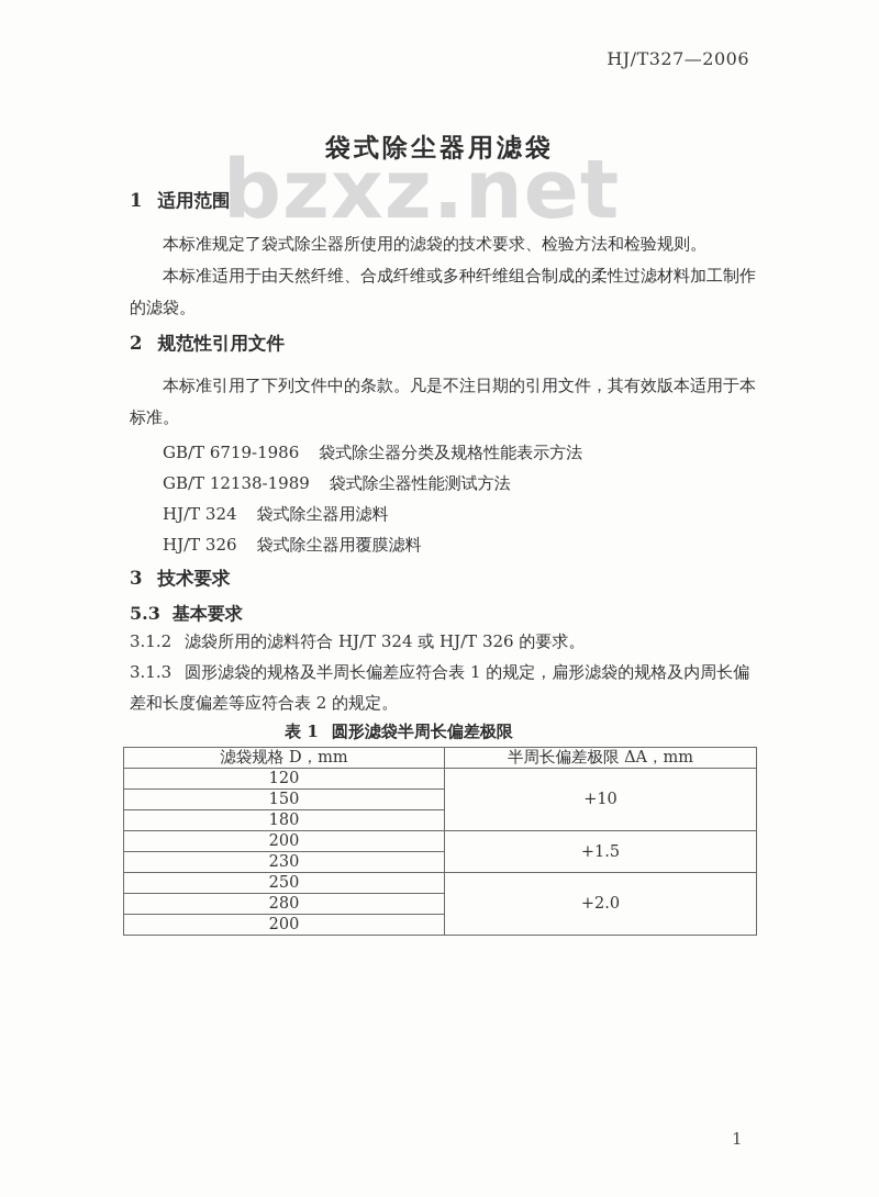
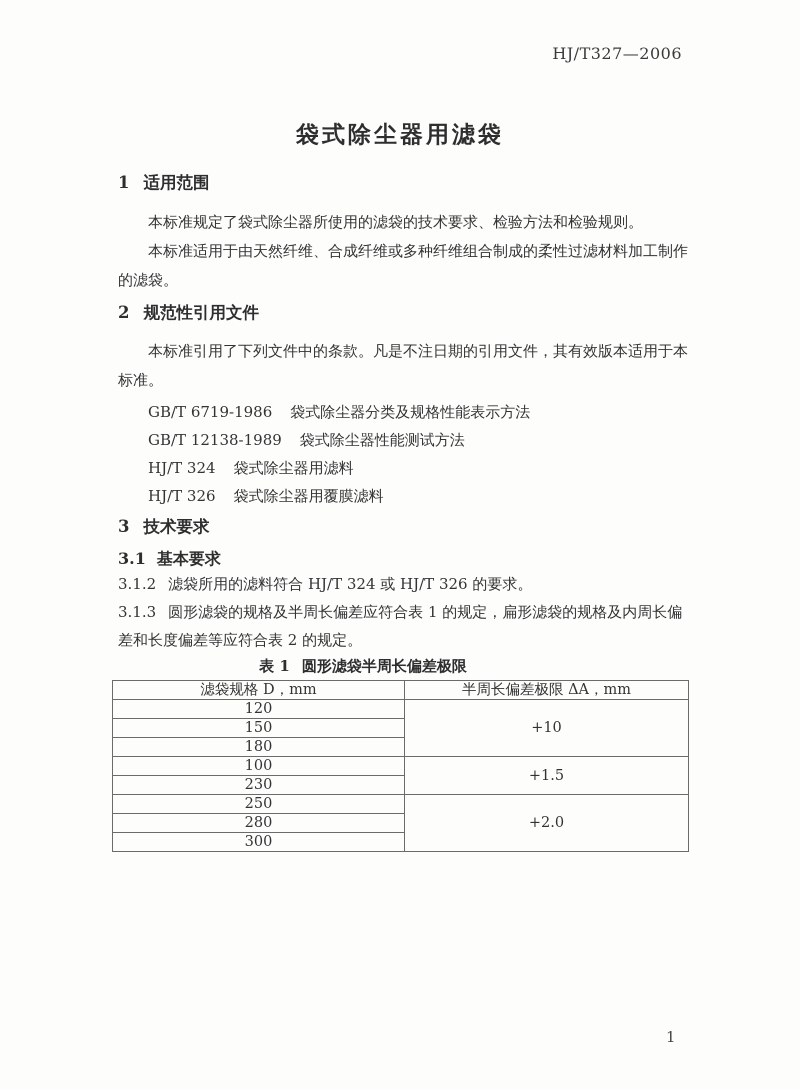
- bzxz.net
  HJ/T327—2006
  袋式除尘器用滤袋
  1 适用范围
  本标准规定了袋式除尘器所使用的滤袋的技术要求、检验方法和检验规则。
  本标准适用于由天然纤维、合成纤维或多种纤维组合制成的柔性过滤材料加工制作的滤袋。
  2 规范性引用文件
  本标准引用了下列文件中的条款。凡是不注日期的引用文件，其有效版本适用于本标准。
  GB/T 6719-1986 袋式除尘器分类及规格性能表示方法
  GB/T 12138-1989 袋式除尘器性能测试方法
  HJ/T 324 袋式除尘器用滤料
  HJ/T 326 袋式除尘器用覆膜滤料
  3 技术要求
- 5.3 基本要求
+ 3.1 基本要求
  3.1.2 滤袋所用的滤料符合 HJ/T 324 或 HJ/T 326 的要求。
  3.1.3 圆形滤袋的规格及半周长偏差应符合表 1 的规定，扁形滤袋的规格及内周长偏差和长度偏差等应符合表 2 的规定。
  表 1 圆形滤袋半周长偏差极限
  滤袋规格 D，mm	半周长偏差极限 ΔA，mm
  120	+10
  150
  180
- 200	+1.5
+ 100	+1.5
  230
  250	+2.0
  280
- 200
+ 300
  1
